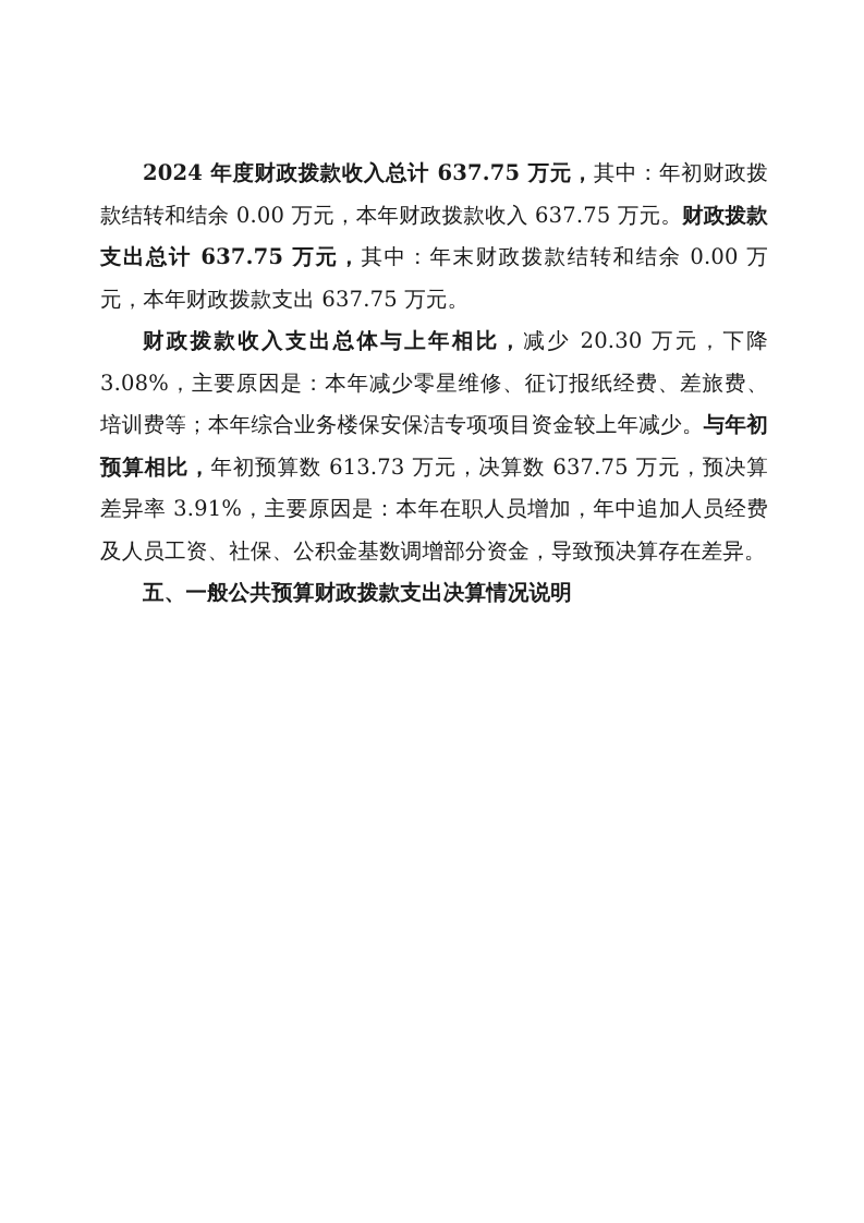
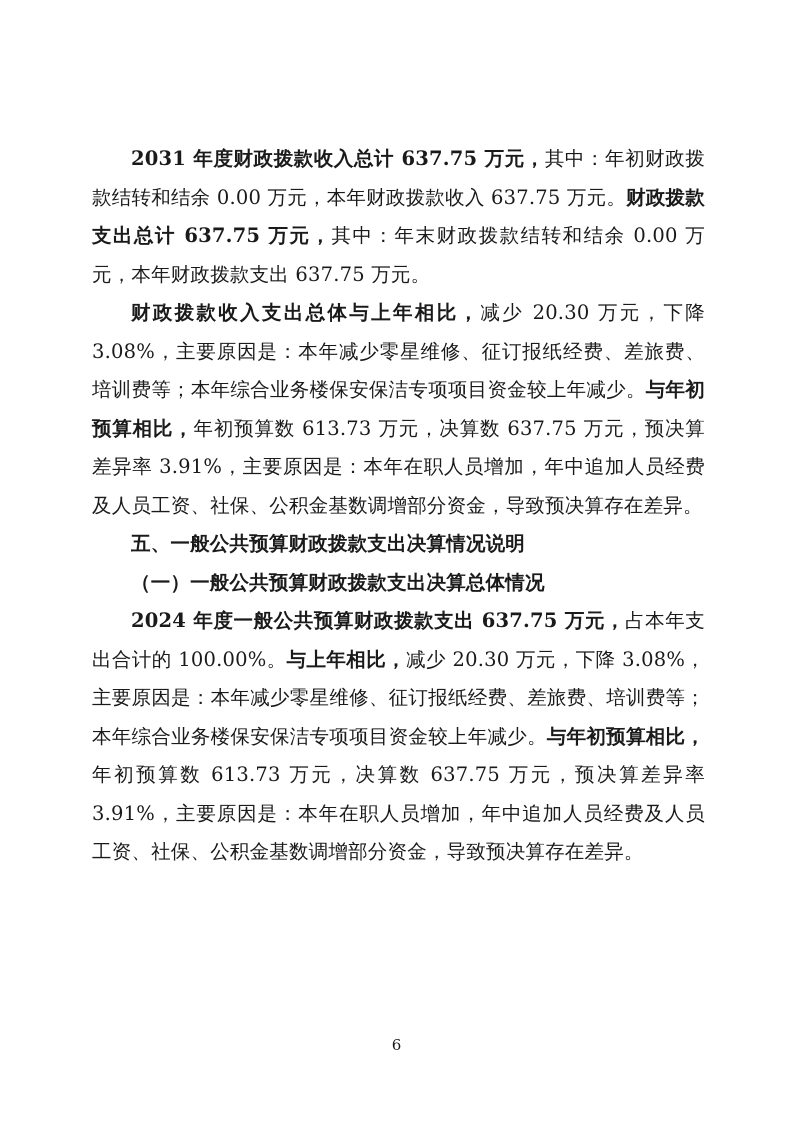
- 2024 年度财政拨款收入总计 637.75 万元，其中：年初财政拨款结转和结余 0.00 万元，本年财政拨款收入 637.75 万元。财政拨款支出总计 637.75 万元，其中：年末财政拨款结转和结余 0.00 万元，本年财政拨款支出 637.75 万元。
+ 2031 年度财政拨款收入总计 637.75 万元，其中：年初财政拨款结转和结余 0.00 万元，本年财政拨款收入 637.75 万元。财政拨款支出总计 637.75 万元，其中：年末财政拨款结转和结余 0.00 万元，本年财政拨款支出 637.75 万元。
  财政拨款收入支出总体与上年相比，减少 20.30 万元，下降 3.08%，主要原因是：本年减少零星维修、征订报纸经费、差旅费、培训费等；本年综合业务楼保安保洁专项项目资金较上年减少。与年初预算相比，年初预算数 613.73 万元，决算数 637.75 万元，预决算差异率 3.91%，主要原因是：本年在职人员增加，年中追加人员经费及人员工资、社保、公积金基数调增部分资金，导致预决算存在差异。
  五、一般公共预算财政拨款支出决算情况说明
+ （一）一般公共预算财政拨款支出决算总体情况
+ 2024 年度一般公共预算财政拨款支出 637.75 万元，占本年支出合计的 100.00%。与上年相比，减少 20.30 万元，下降 3.08%，主要原因是：本年减少零星维修、征订报纸经费、差旅费、培训费等；本年综合业务楼保安保洁专项项目资金较上年减少。与年初预算相比，年初预算数 613.73 万元，决算数 637.75 万元，预决算差异率 3.91%，主要原因是：本年在职人员增加，年中追加人员经费及人员工资、社保、公积金基数调增部分资金，导致预决算存在差异。
+ 6
